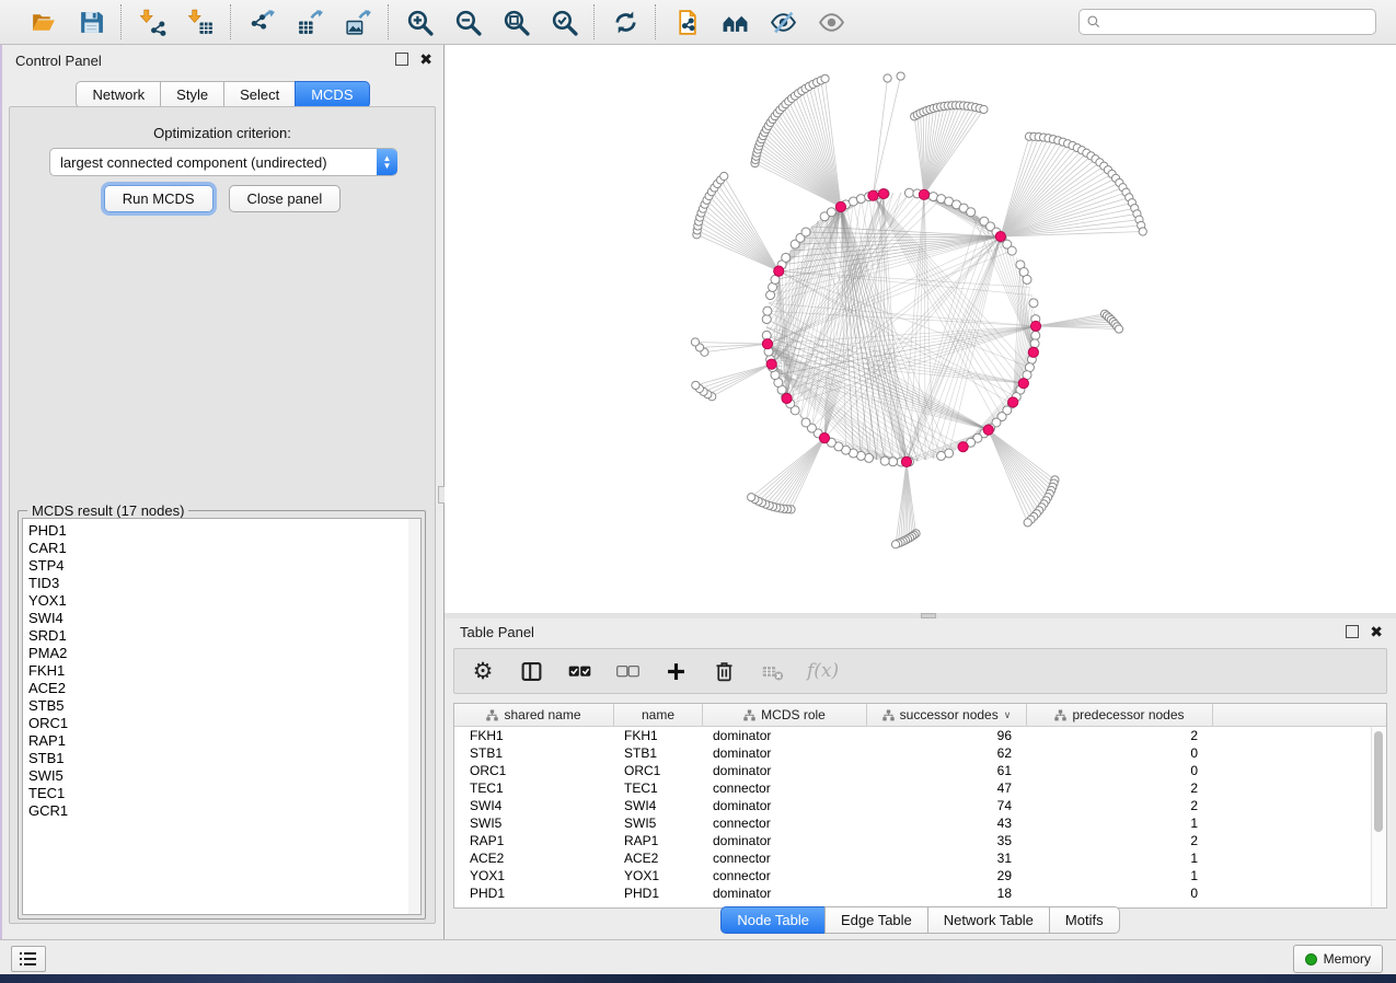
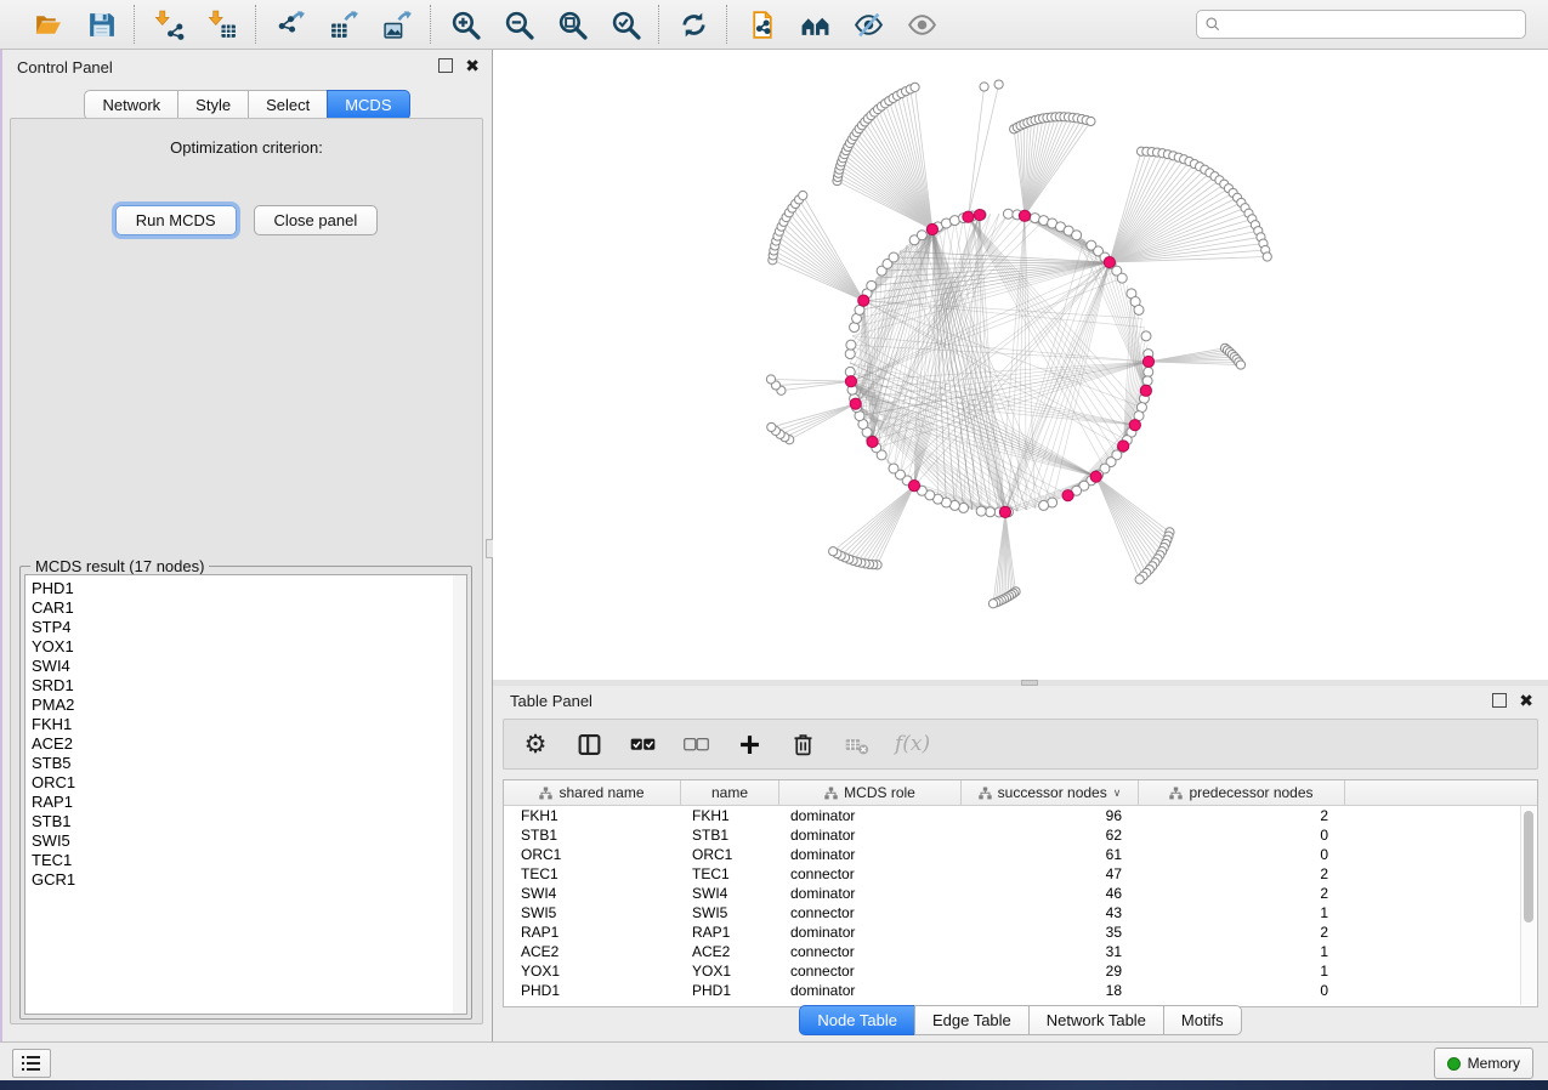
  Control Panel
  ✖
  Network
  Style
  Select
  MCDS
  Optimization criterion:
- largest connected component (undirected)
- ▲
- ▼
  Run MCDS
  Close panel
  MCDS result (17 nodes)
  PHD1
  CAR1
  STP4
- TID3
  YOX1
  SWI4
  SRD1
  PMA2
  FKH1
  ACE2
  STB5
  ORC1
  RAP1
  STB1
  SWI5
  TEC1
  GCR1
  Table Panel
  ✖
  ⚙
  f(x)
  shared name
  name
  MCDS role
  successor nodes
  ∨
  predecessor nodes
  FKH1
  FKH1
  dominator
  96
  2
  STB1
  STB1
  dominator
  62
  0
  ORC1
  ORC1
  dominator
  61
  0
  TEC1
  TEC1
  connector
  47
  2
  SWI4
  SWI4
  dominator
- 74
+ 46
  2
  SWI5
  SWI5
  connector
  43
  1
  RAP1
  RAP1
  dominator
  35
  2
  ACE2
  ACE2
  connector
  31
  1
  YOX1
  YOX1
  connector
  29
  1
  PHD1
  PHD1
  dominator
  18
  0
  Node Table
  Edge Table
  Network Table
  Motifs
  Memory
